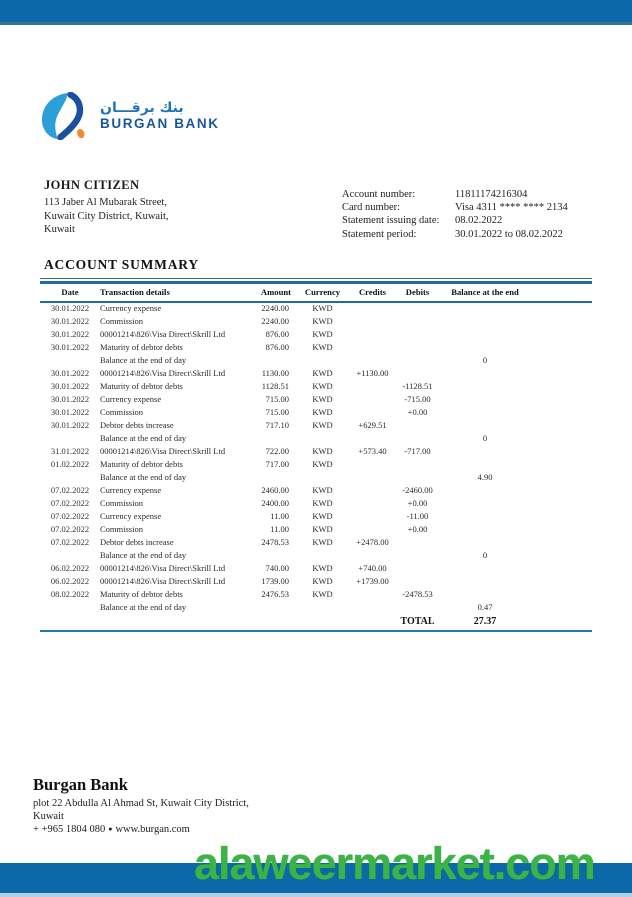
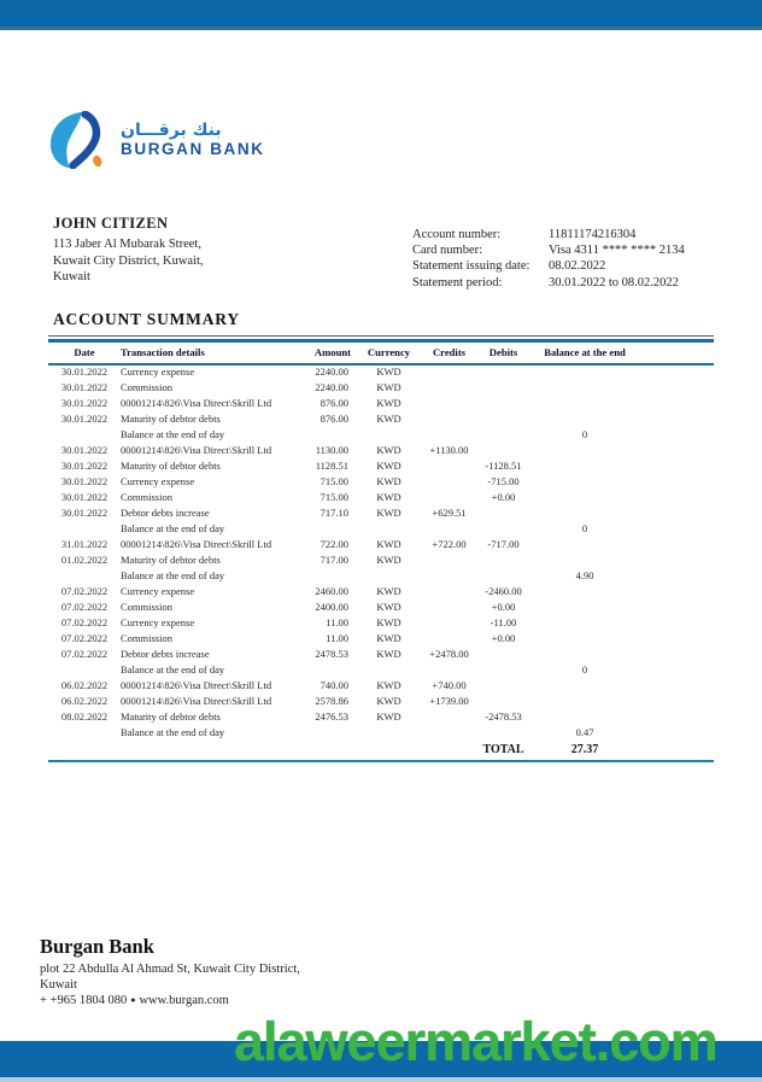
  بنك برقـــان
  BURGAN BANK
  JOHN CITIZEN
  113 Jaber Al Mubarak Street,
  Kuwait City District, Kuwait,
  Kuwait
  Account number:
  11811174216304
  Card number:
  Visa 4311 **** **** 2134
  Statement issuing date:
  08.02.2022
  Statement period:
  30.01.2022 to 08.02.2022
  ACCOUNT SUMMARY
  Date	Transaction details	Amount	Currency	Credits	Debits	Balance at the end
  30.01.2022	Currency expense	2240.00	KWD
  30.01.2022	Commission	2240.00	KWD
  30.01.2022	00001214\826\Visa Direct\Skrill Ltd	876.00	KWD
  30.01.2022	Maturity of debtor debts	876.00	KWD
  	Balance at the end of day					0
  30.01.2022	00001214\826\Visa Direct\Skrill Ltd	1130.00	KWD	+1130.00
  30.01.2022	Maturity of debtor debts	1128.51	KWD		-1128.51
  30.01.2022	Currency expense	715.00	KWD		-715.00
  30.01.2022	Commission	715.00	KWD		+0.00
  30.01.2022	Debtor debts increase	717.10	KWD	+629.51
  	Balance at the end of day					0
- 31.01.2022	00001214\826\Visa Direct\Skrill Ltd	722.00	KWD	+573.40	-717.00
+ 31.01.2022	00001214\826\Visa Direct\Skrill Ltd	722.00	KWD	+722.00	-717.00
  01.02.2022	Maturity of debtor debts	717.00	KWD
  	Balance at the end of day					4.90
  07.02.2022	Currency expense	2460.00	KWD		-2460.00
  07.02.2022	Commission	2400.00	KWD		+0.00
  07.02.2022	Currency expense	11.00	KWD		-11.00
  07.02.2022	Commission	11.00	KWD		+0.00
  07.02.2022	Debtor debts increase	2478.53	KWD	+2478.00
  	Balance at the end of day					0
  06.02.2022	00001214\826\Visa Direct\Skrill Ltd	740.00	KWD	+740.00
- 06.02.2022	00001214\826\Visa Direct\Skrill Ltd	1739.00	KWD	+1739.00
+ 06.02.2022	00001214\826\Visa Direct\Skrill Ltd	2578.86	KWD	+1739.00
  08.02.2022	Maturity of debtor debts	2476.53	KWD		-2478.53
  	Balance at the end of day					0.47
  	TOTAL	27.37
  Burgan Bank
  plot 22 Abdulla Al Ahmad St, Kuwait City District,
  Kuwait
  + +965 1804 080 ● www.burgan.com
  alaweermarket.com
